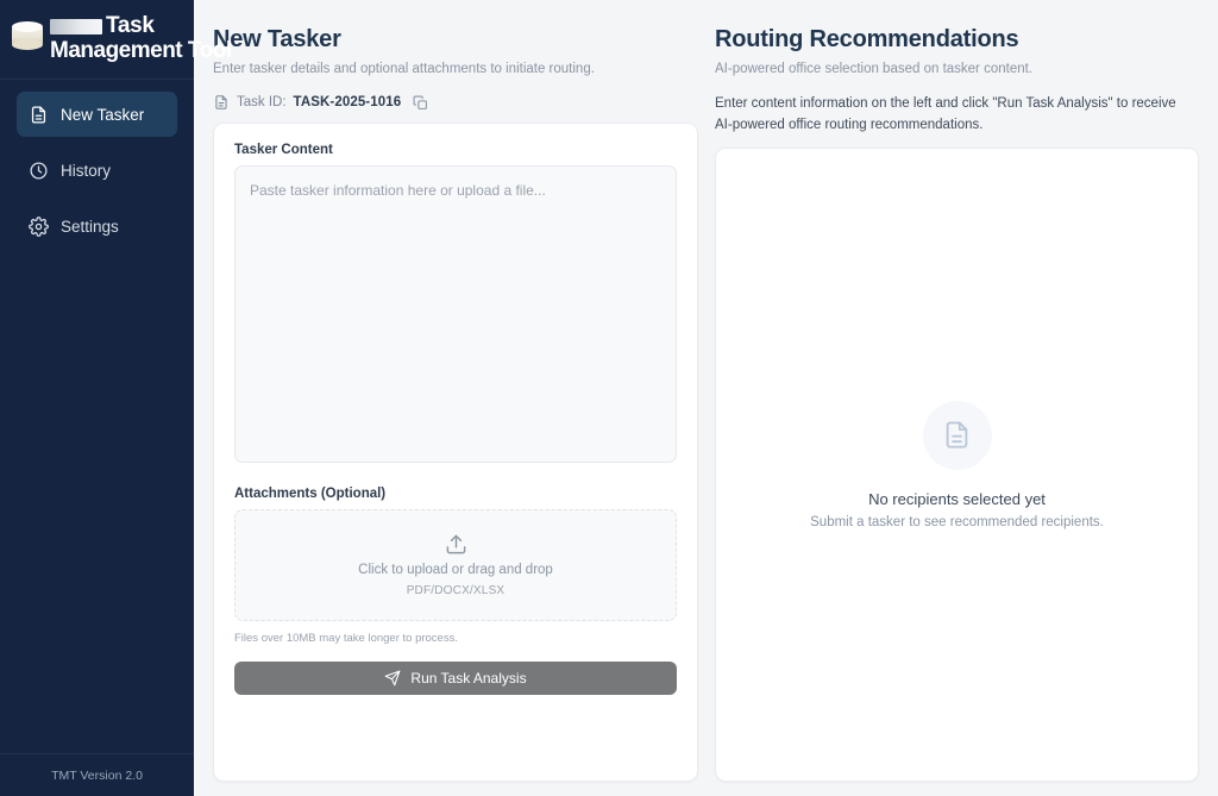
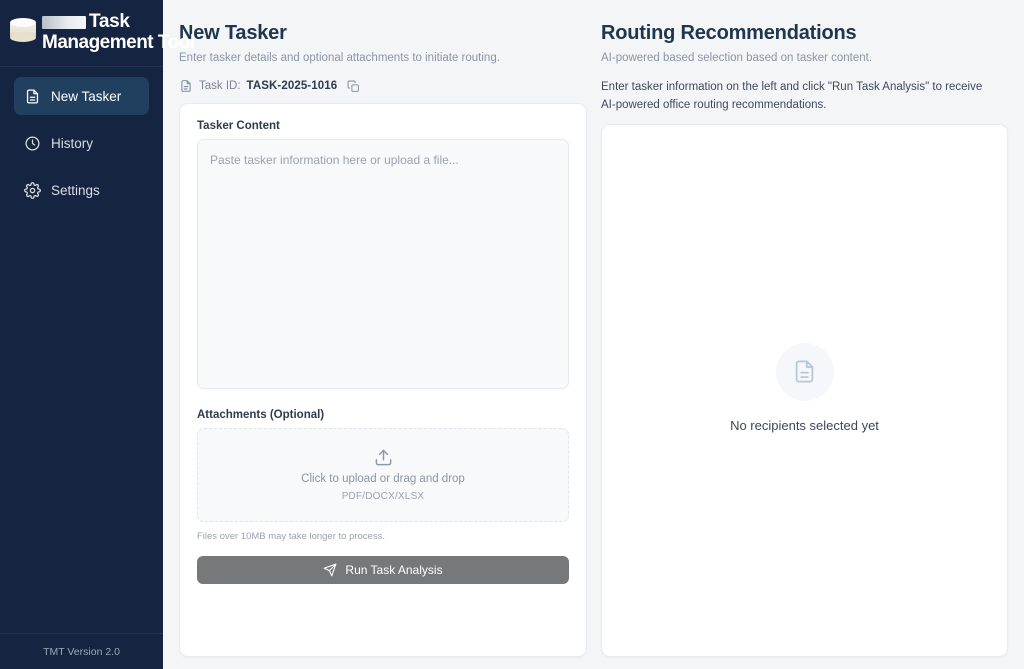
  Task
  Management Tool
  New Tasker
  History
  Settings
  TMT Version 2.0
  New Tasker
  Enter tasker details and optional attachments to initiate routing.
  Task ID:
  TASK-2025-1016
  Tasker Content
  Paste tasker information here or upload a file...
  Attachments (Optional)
  Click to upload or drag and drop
  PDF/DOCX/XLSX
  Files over 10MB may take longer to process.
  Run Task Analysis
  Routing Recommendations
- AI-powered office selection based on tasker content.
+ AI-powered based selection based on tasker content.
- Enter content information on the left and click "Run Task Analysis" to receive AI-powered office routing recommendations.
+ Enter tasker information on the left and click "Run Task Analysis" to receive AI-powered office routing recommendations.
  No recipients selected yet
- Submit a tasker to see recommended recipients.
